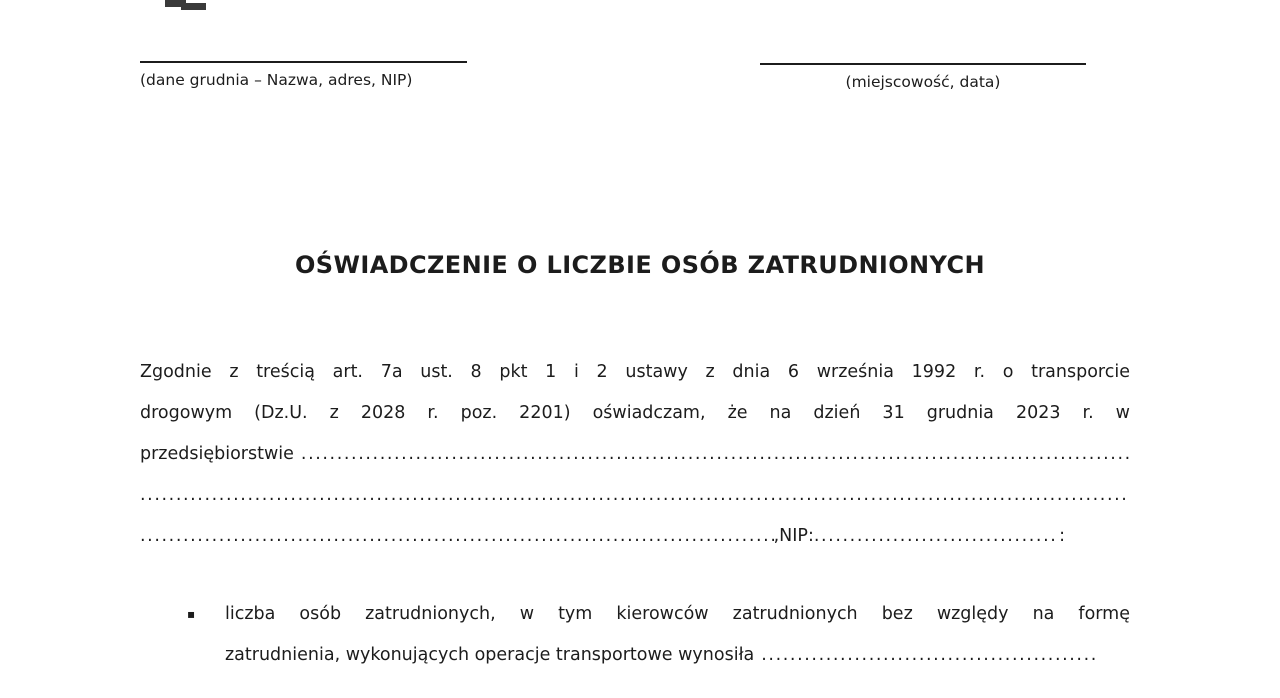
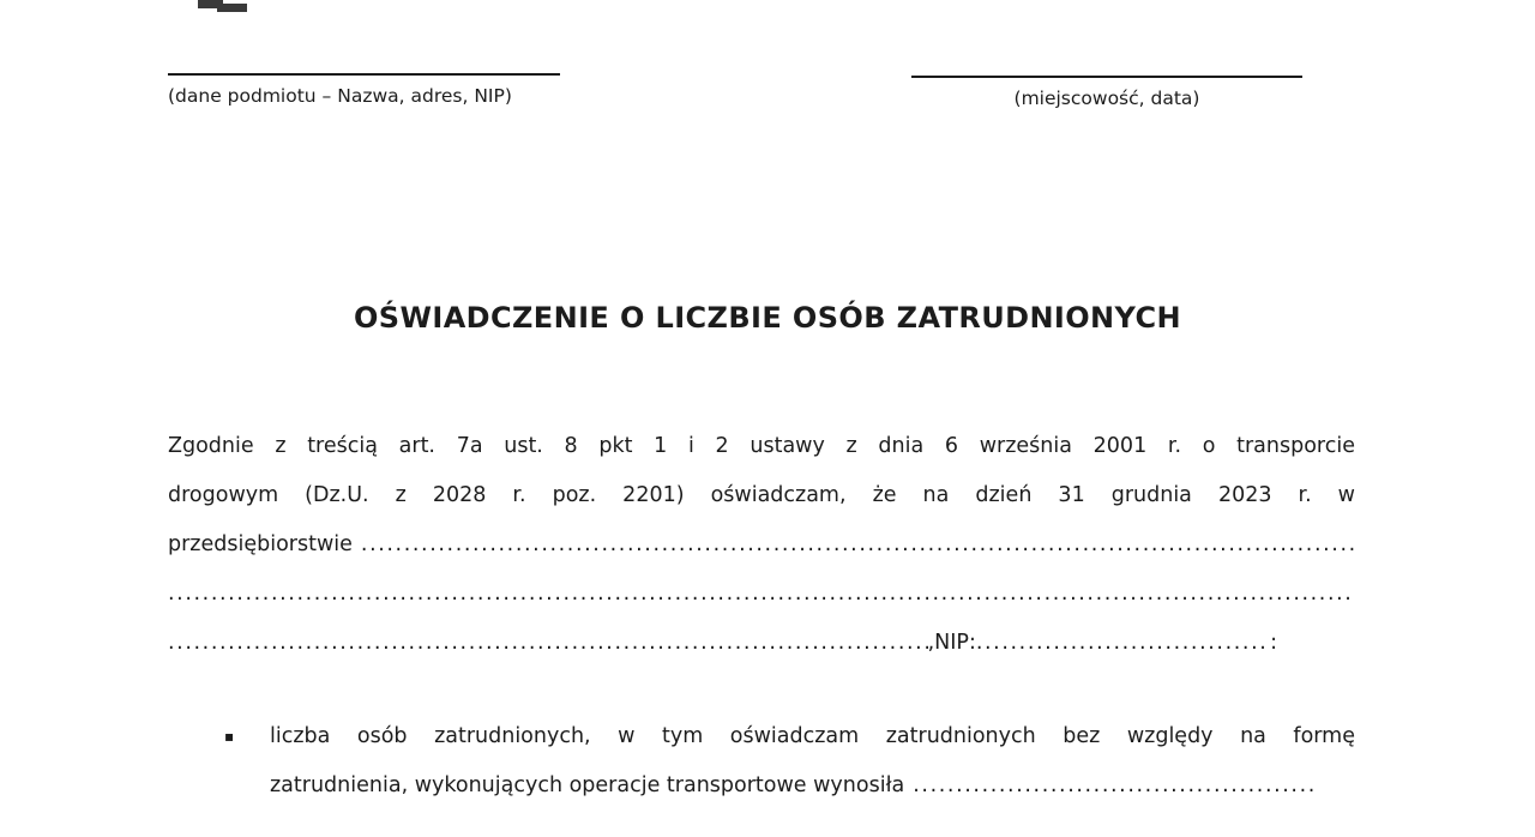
- (dane grudnia – Nazwa, adres, NIP)
+ (dane podmiotu – Nazwa, adres, NIP)
  (miejscowość, data)
  OŚWIADCZENIE O LICZBIE OSÓB ZATRUDNIONYCH
- Zgodnie z treścią art. 7a ust. 8 pkt 1 i 2 ustawy z dnia 6 września 1992 r. o transporcie
+ Zgodnie z treścią art. 7a ust. 8 pkt 1 i 2 ustawy z dnia 6 września 2001 r. o transporcie
  drogowym (Dz.U. z 2028 r. poz. 2201) oświadczam, że na dzień 31 grudnia 2023 r. w
  przedsiębiorstwie
  ,NIP:
  :
  ▪
- liczba osób zatrudnionych, w tym kierowców zatrudnionych bez względy na formę
+ liczba osób zatrudnionych, w tym oświadczam zatrudnionych bez względy na formę
  zatrudnienia, wykonujących operacje transportowe wynosiła
